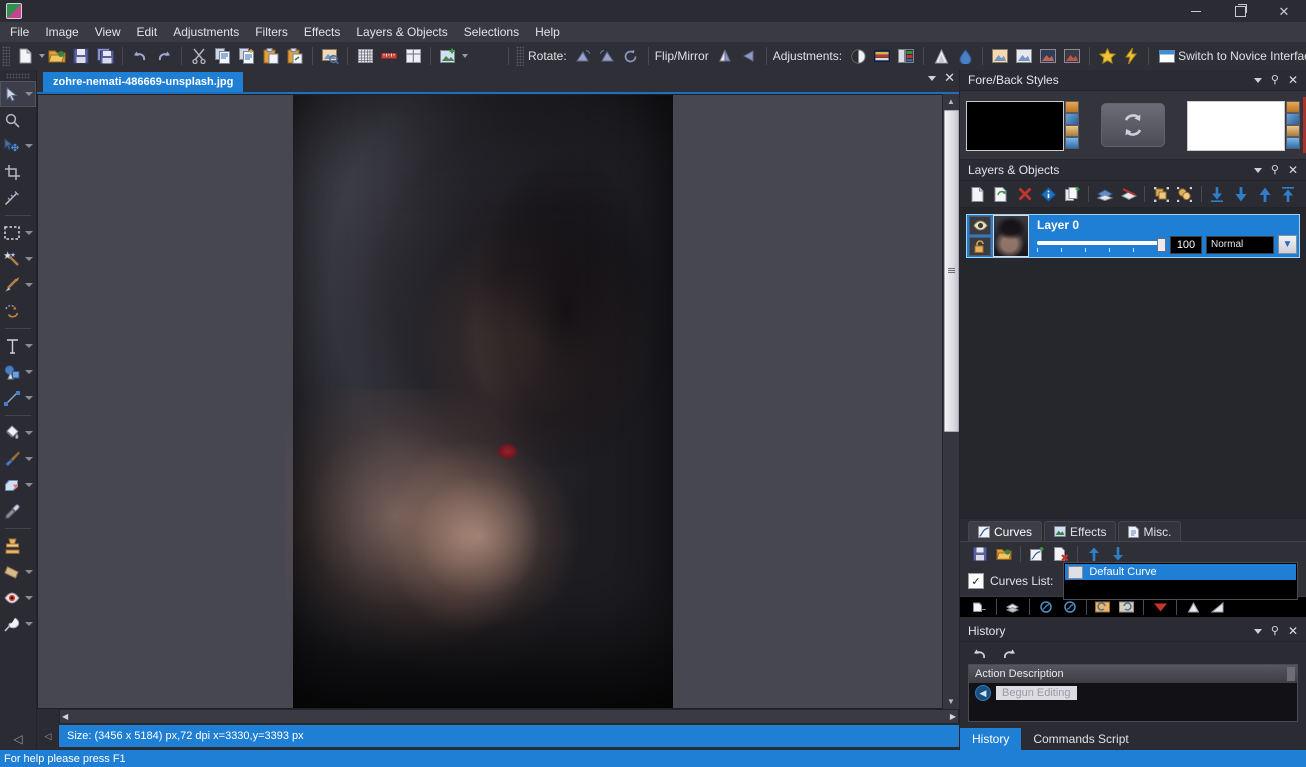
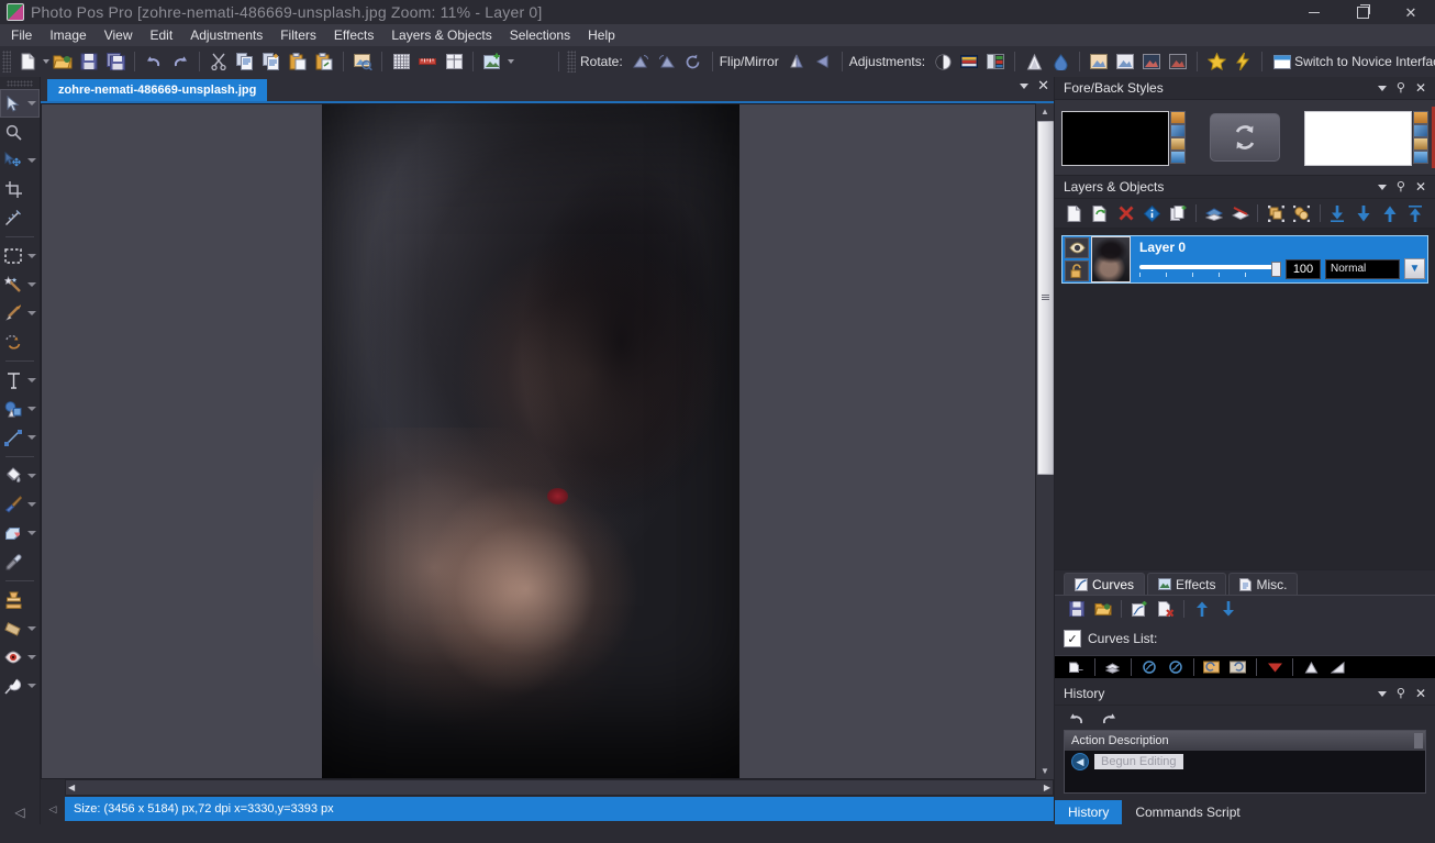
+ Photo Pos Pro [zohre-nemati-486669-unsplash.jpg Zoom: 11% - Layer 0]
  ✕
  File
  Image
  View
  Edit
  Adjustments
  Filters
  Effects
  Layers & Objects
  Selections
  Help
  Rotate:
  Flip/Mirror
  Adjustments:
  Switch to Novice Interfa
  ◁
  zohre-nemati-486669-unsplash.jpg
  ✕
  ▲
  ▼
  ◀
  ▶
  ◁
  Size: (3456 x 5184) px,72 dpi x=3330,y=3393 px
  Fore/Back Styles
  ⚲
  ✕
  Layers & Objects
  ⚲
  ✕
  Layer 0
  100
  Normal
  ▼
  Curves
  Effects
  Misc.
  ✓
  Curves List:
- Default Curve
  History
  ⚲
  ✕
  Action Description
  ◀
  Begun Editing
  History
  Commands Script
- For help please press F1
